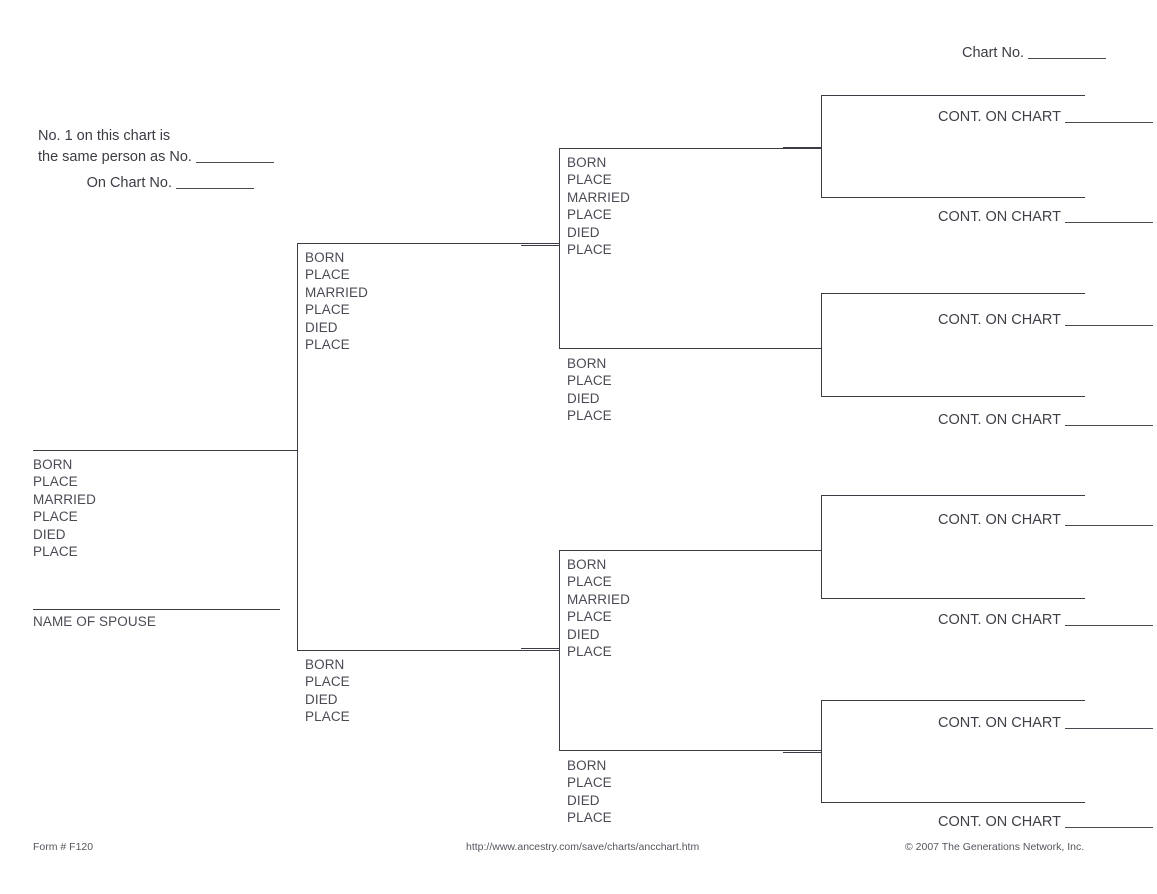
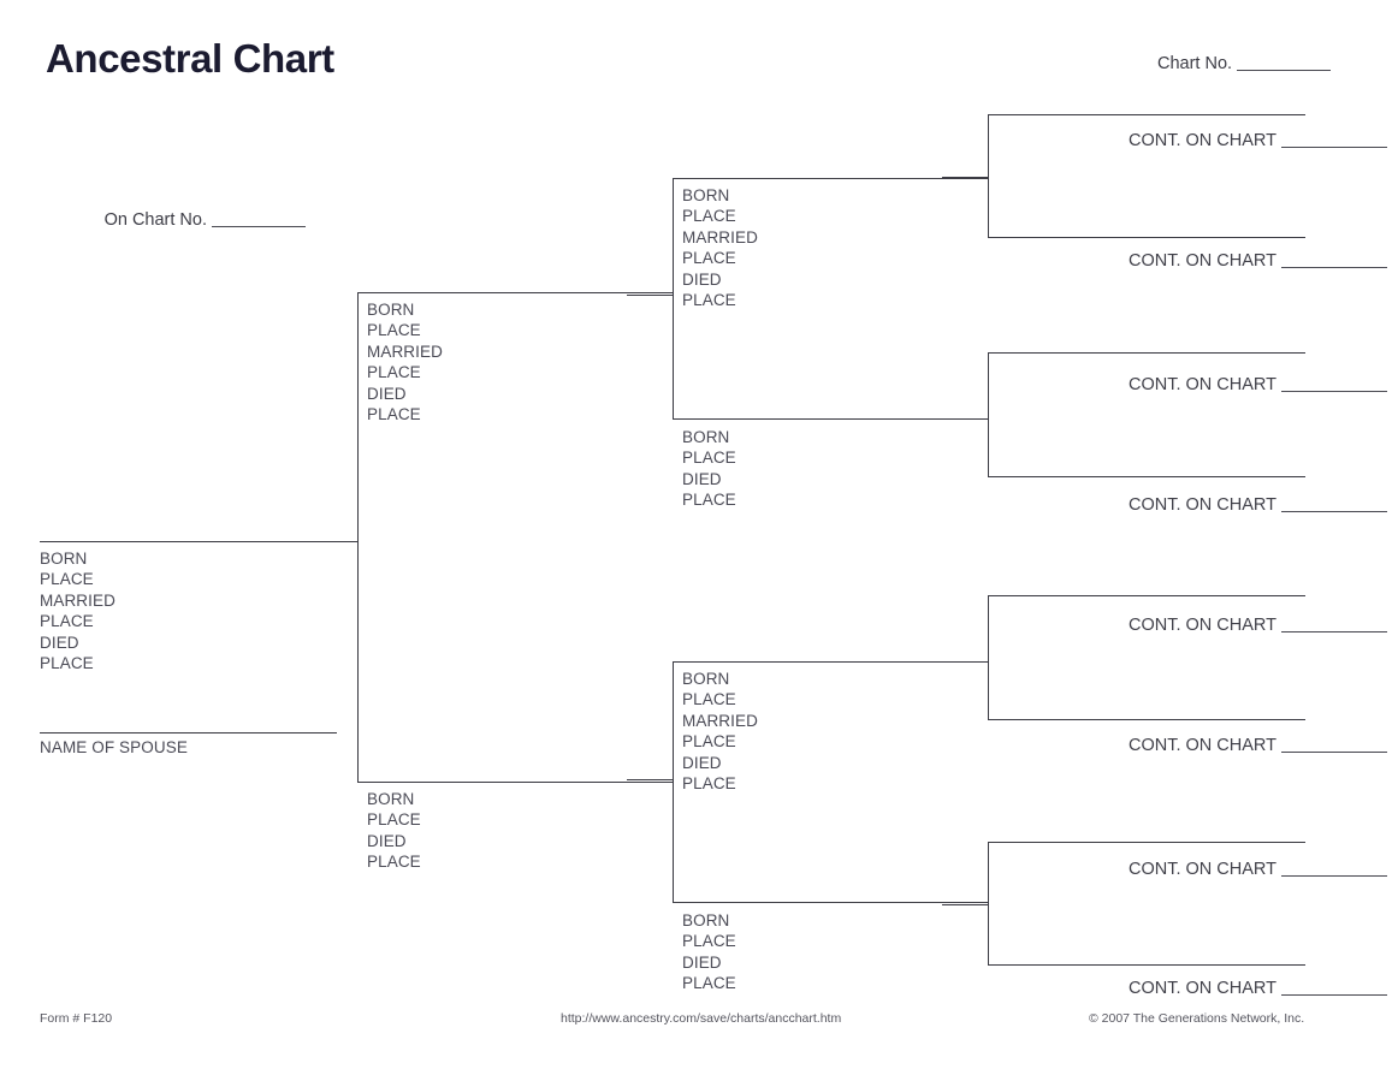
+ Ancestral Chart
  Chart No.
- No. 1 on this chart is
- the same person as No.
  On Chart No.
  BORN
  PLACE
  MARRIED
  PLACE
  DIED
  PLACE
  NAME OF SPOUSE
  BORN
  PLACE
  MARRIED
  PLACE
  DIED
  PLACE
  BORN
  PLACE
  DIED
  PLACE
  BORN
  PLACE
  MARRIED
  PLACE
  DIED
  PLACE
  BORN
  PLACE
  DIED
  PLACE
  BORN
  PLACE
  MARRIED
  PLACE
  DIED
  PLACE
  BORN
  PLACE
  DIED
  PLACE
  CONT. ON CHART
  CONT. ON CHART
  CONT. ON CHART
  CONT. ON CHART
  CONT. ON CHART
  CONT. ON CHART
  CONT. ON CHART
  CONT. ON CHART
  Form # F120
  http://www.ancestry.com/save/charts/ancchart.htm
  © 2007 The Generations Network, Inc.
